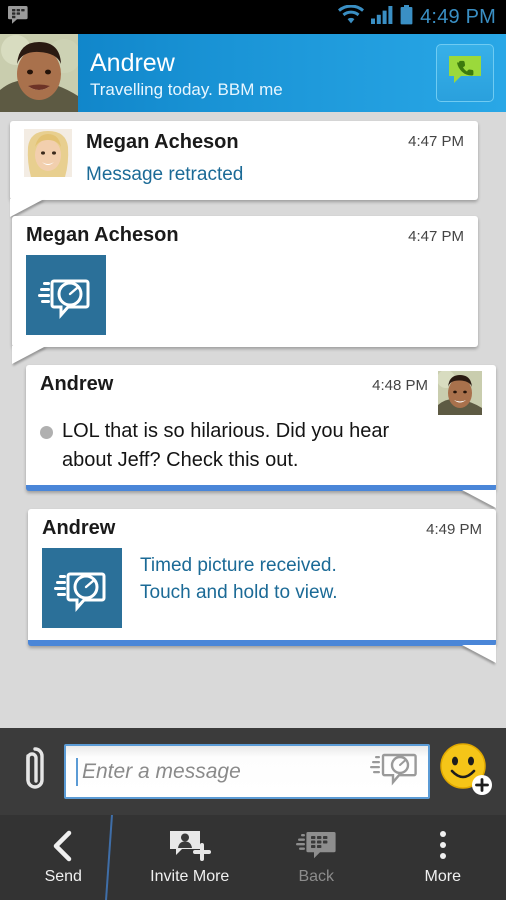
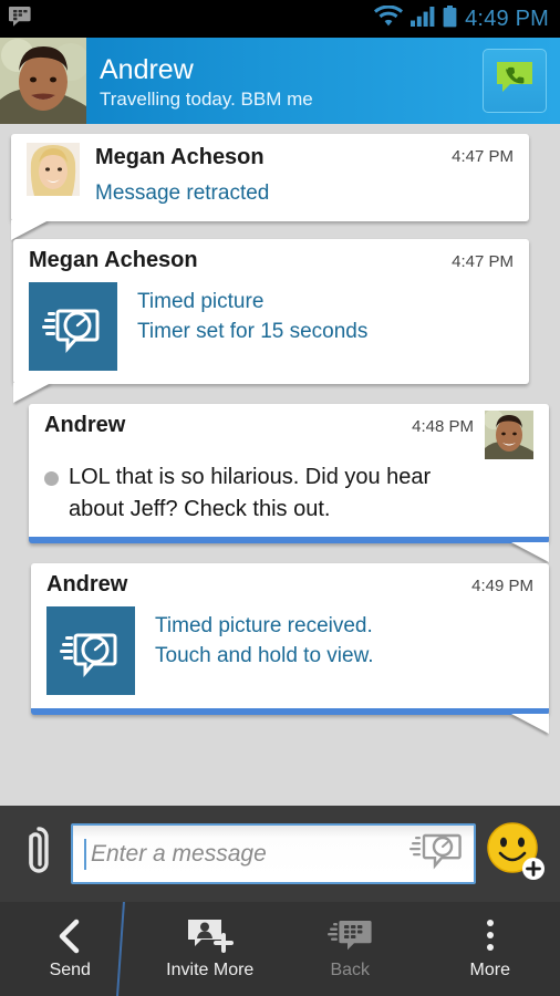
  4:49 PM
  Andrew
  Travelling today. BBM me
  4:47 PM
  Megan Acheson
  Message retracted
  Megan Acheson
  4:47 PM
+ Timed picture
+ Timer set for 15 seconds
  Andrew
  4:48 PM
  LOL that is so hilarious. Did you hear about Jeff? Check this out.
  Andrew
  4:49 PM
  Timed picture received.
  Touch and hold to view.
  Enter a message
  Send
  Invite More
  Back
  More
